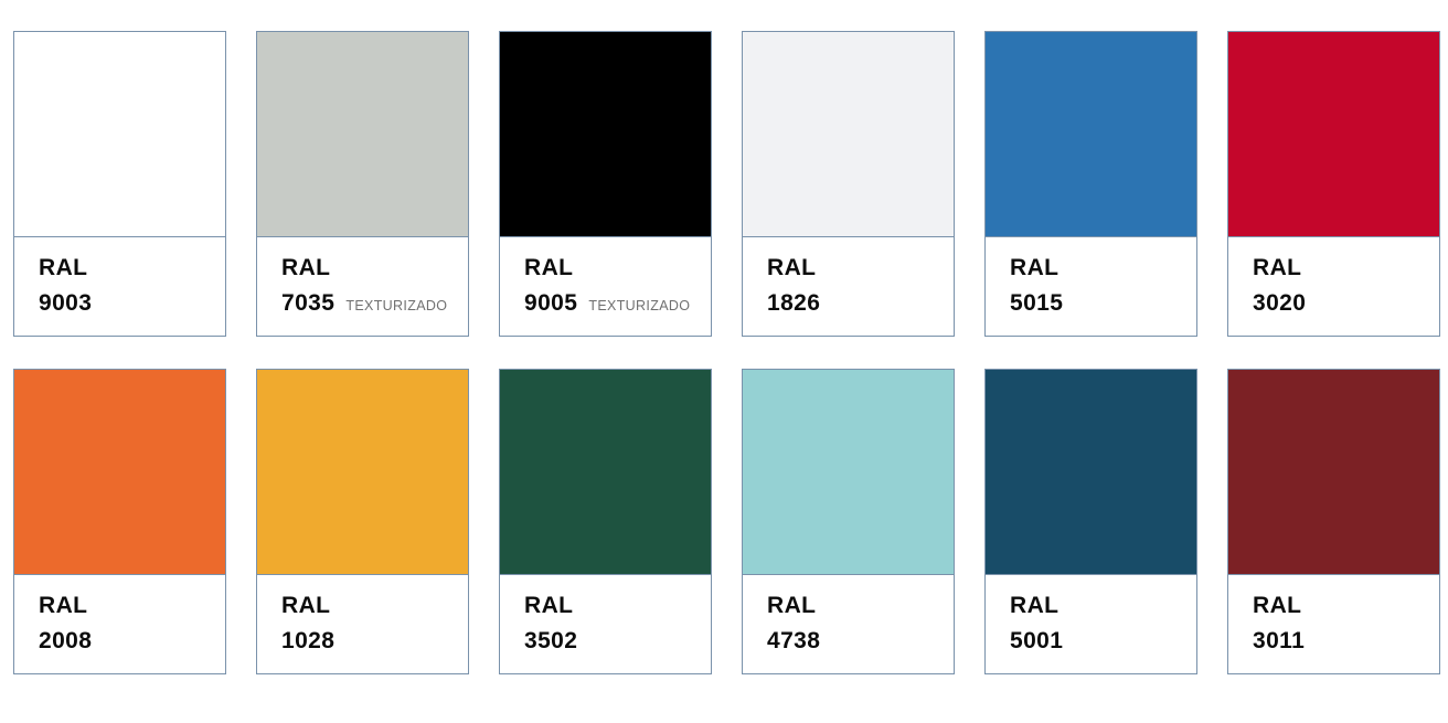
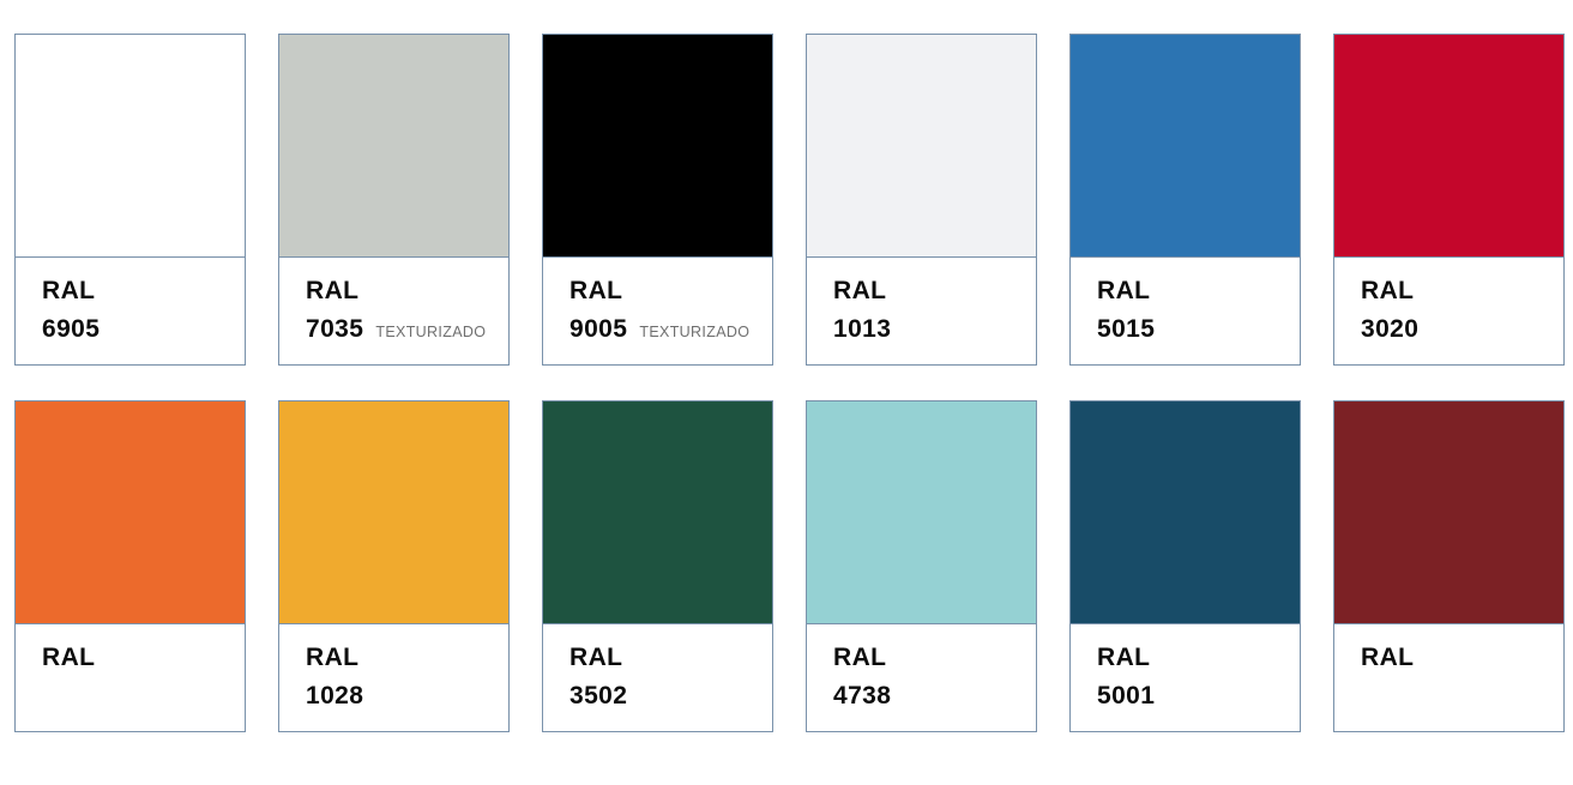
  RAL
- 9003
+ 6905
  RAL
  7035
  TEXTURIZADO
  RAL
  9005
  TEXTURIZADO
  RAL
- 1826
+ 1013
  RAL
  5015
  RAL
  3020
  RAL
- 2008
  RAL
  1028
  RAL
  3502
  RAL
  4738
  RAL
  5001
  RAL
- 3011
